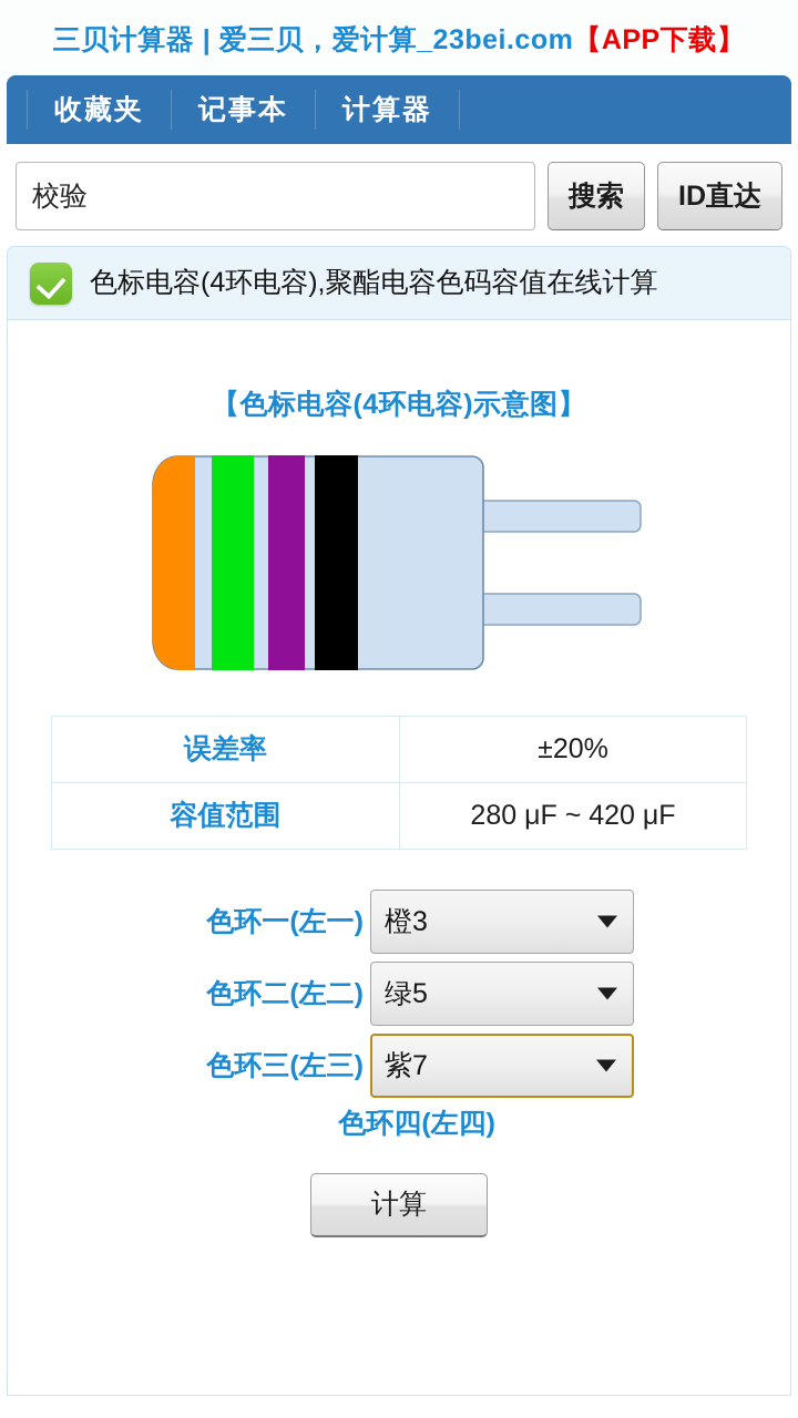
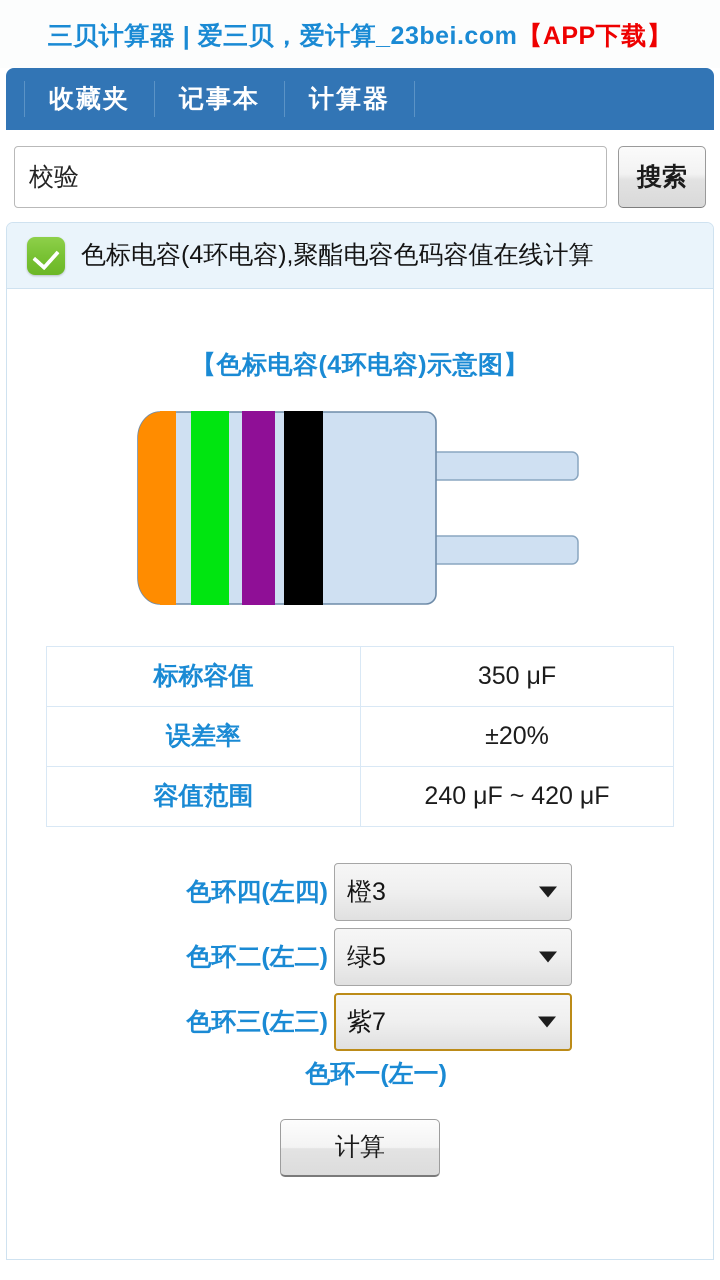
  三贝计算器 | 爱三贝，爱计算_23bei.com【APP下载】
  收藏夹
  记事本
  计算器
  校验
  搜索
- ID直达
  色标电容(4环电容),聚酯电容色码容值在线计算
  【色标电容(4环电容)示意图】
+ 标称容值	350 μF
  误差率	±20%
- 容值范围	280 μF ~ 420 μF
+ 容值范围	240 μF ~ 420 μF
- 色环一(左一)
+ 色环四(左四)
  橙3
  色环二(左二)
  绿5
  色环三(左三)
  紫7
- 色环四(左四)
+ 色环一(左一)
  计算
